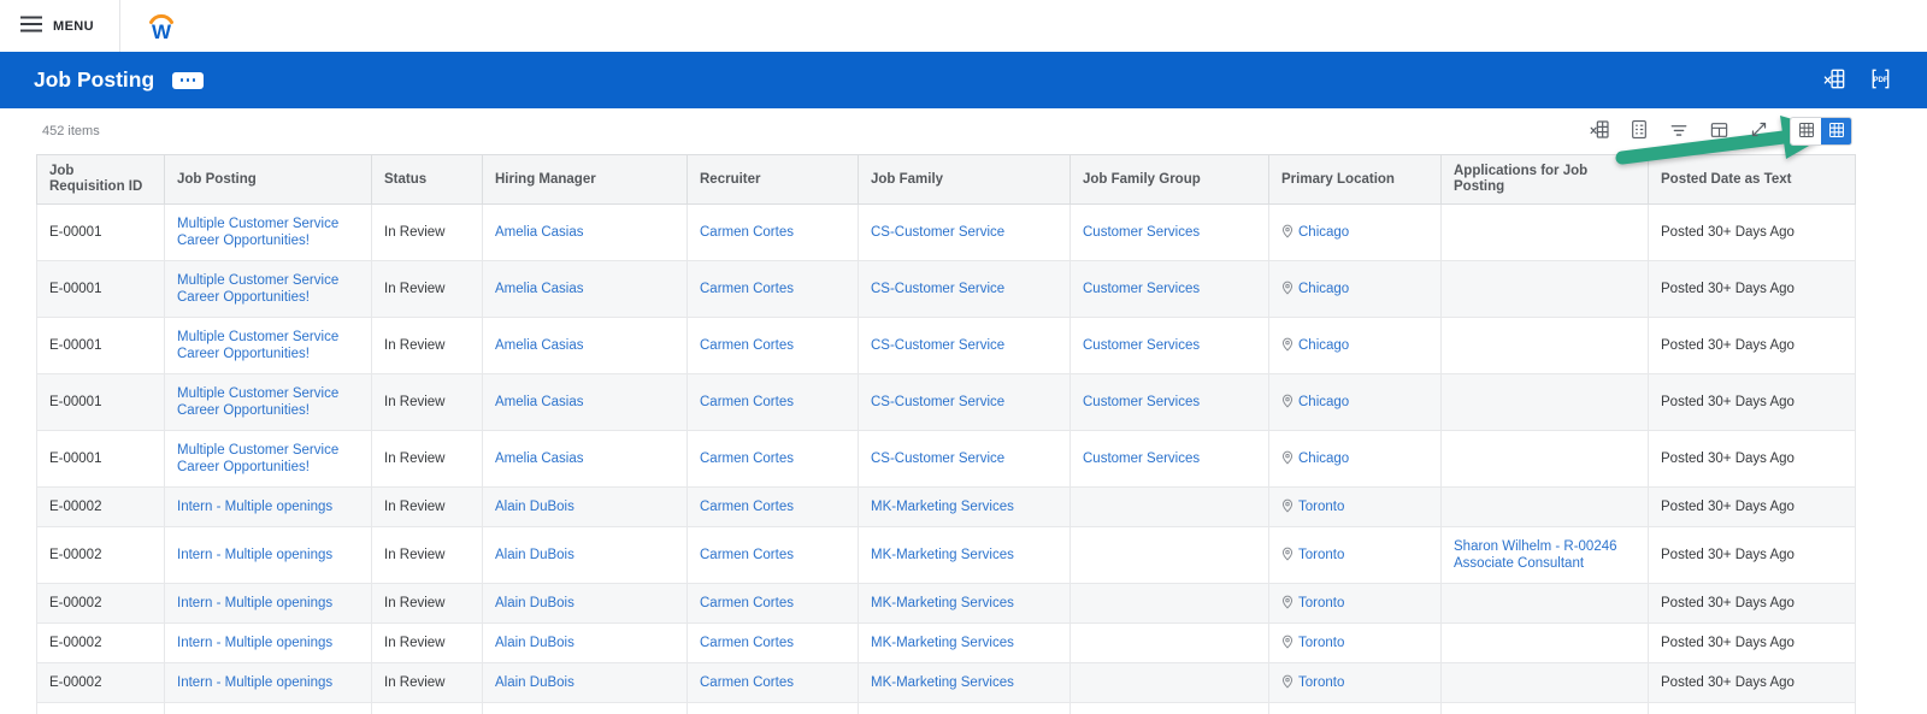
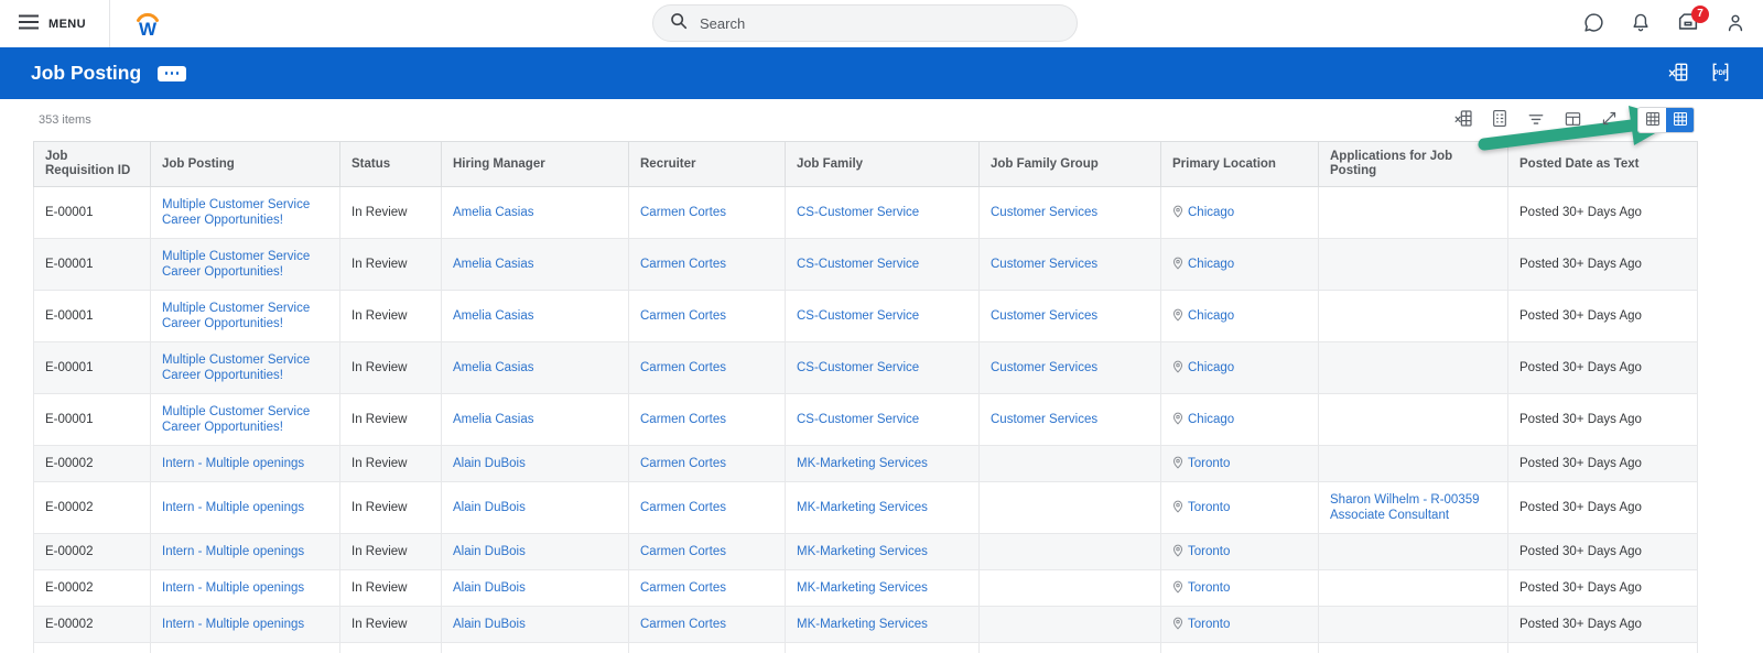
  MENU
  W
+ Search
+ 7
  Job Posting
- 452 items
+ 353 items
  Job Requisition ID	Job Posting	Status	Hiring Manager	Recruiter	Job Family	Job Family Group	Primary Location	Applications for Job Posting	Posted Date as Text
  E-00001	Multiple Customer Service Career Opportunities!	In Review	Amelia Casias	Carmen Cortes	CS-Customer Service	Customer Services	Chicago		Posted 30+ Days Ago
  E-00001	Multiple Customer Service Career Opportunities!	In Review	Amelia Casias	Carmen Cortes	CS-Customer Service	Customer Services	Chicago		Posted 30+ Days Ago
  E-00001	Multiple Customer Service Career Opportunities!	In Review	Amelia Casias	Carmen Cortes	CS-Customer Service	Customer Services	Chicago		Posted 30+ Days Ago
  E-00001	Multiple Customer Service Career Opportunities!	In Review	Amelia Casias	Carmen Cortes	CS-Customer Service	Customer Services	Chicago		Posted 30+ Days Ago
  E-00001	Multiple Customer Service Career Opportunities!	In Review	Amelia Casias	Carmen Cortes	CS-Customer Service	Customer Services	Chicago		Posted 30+ Days Ago
  E-00002	Intern - Multiple openings	In Review	Alain DuBois	Carmen Cortes	MK-Marketing Services		Toronto		Posted 30+ Days Ago
- E-00002	Intern - Multiple openings	In Review	Alain DuBois	Carmen Cortes	MK-Marketing Services		Toronto	Sharon Wilhelm - R-00246 Associate Consultant	Posted 30+ Days Ago
+ E-00002	Intern - Multiple openings	In Review	Alain DuBois	Carmen Cortes	MK-Marketing Services		Toronto	Sharon Wilhelm - R-00359 Associate Consultant	Posted 30+ Days Ago
  E-00002	Intern - Multiple openings	In Review	Alain DuBois	Carmen Cortes	MK-Marketing Services		Toronto		Posted 30+ Days Ago
  E-00002	Intern - Multiple openings	In Review	Alain DuBois	Carmen Cortes	MK-Marketing Services		Toronto		Posted 30+ Days Ago
  E-00002	Intern - Multiple openings	In Review	Alain DuBois	Carmen Cortes	MK-Marketing Services		Toronto		Posted 30+ Days Ago
